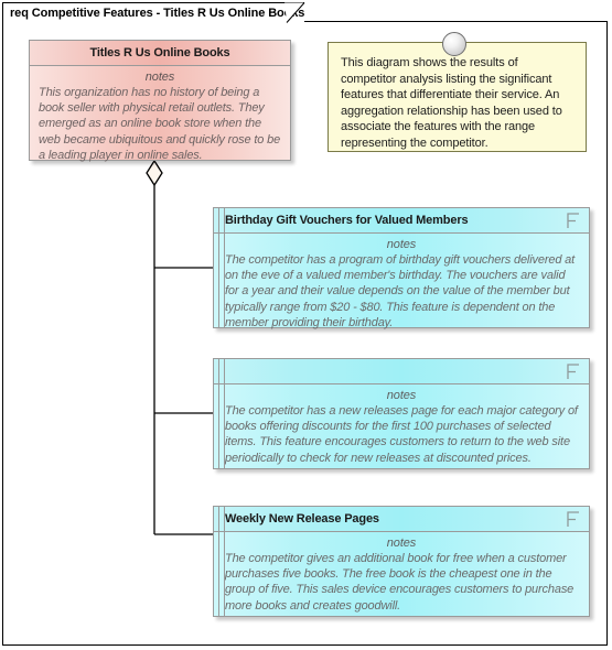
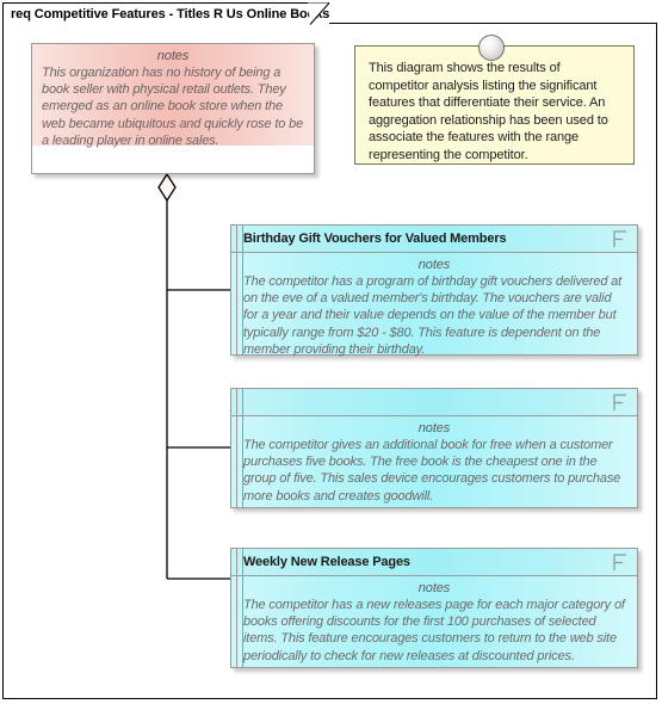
  req Competitive Features - Titles R Us Online Bos
- Titles R Us Online Books
  notes
  This organization has no history of being a book seller with physical retail outlets. They emerged as an online book store when the web became ubiquitous and quickly rose to be a leading player in online sales.
  This diagram shows the results of competitor analysis listing the significant features that differentiate their service. An aggregation relationship has been used to associate the features with the range representing the competitor.
  Birthday Gift Vouchers for Valued Members
  notes
  The competitor has a program of birthday gift vouchers delivered at on the eve of a valued member's birthday. The vouchers are valid for a year and their value depends on the value of the member but typically range from $20 - $80. This feature is dependent on the member providing their birthday.
  notes
- The competitor has a new releases page for each major category of books offering discounts for the first 100 purchases of selected items. This feature encourages customers to return to the web site periodically to check for new releases at discounted prices.
+ The competitor gives an additional book for free when a customer purchases five books. The free book is the cheapest one in the group of five. This sales device encourages customers to purchase more books and creates goodwill.
  Weekly New Release Pages
  notes
- The competitor gives an additional book for free when a customer purchases five books. The free book is the cheapest one in the group of five. This sales device encourages customers to purchase more books and creates goodwill.
+ The competitor has a new releases page for each major category of books offering discounts for the first 100 purchases of selected items. This feature encourages customers to return to the web site periodically to check for new releases at discounted prices.
